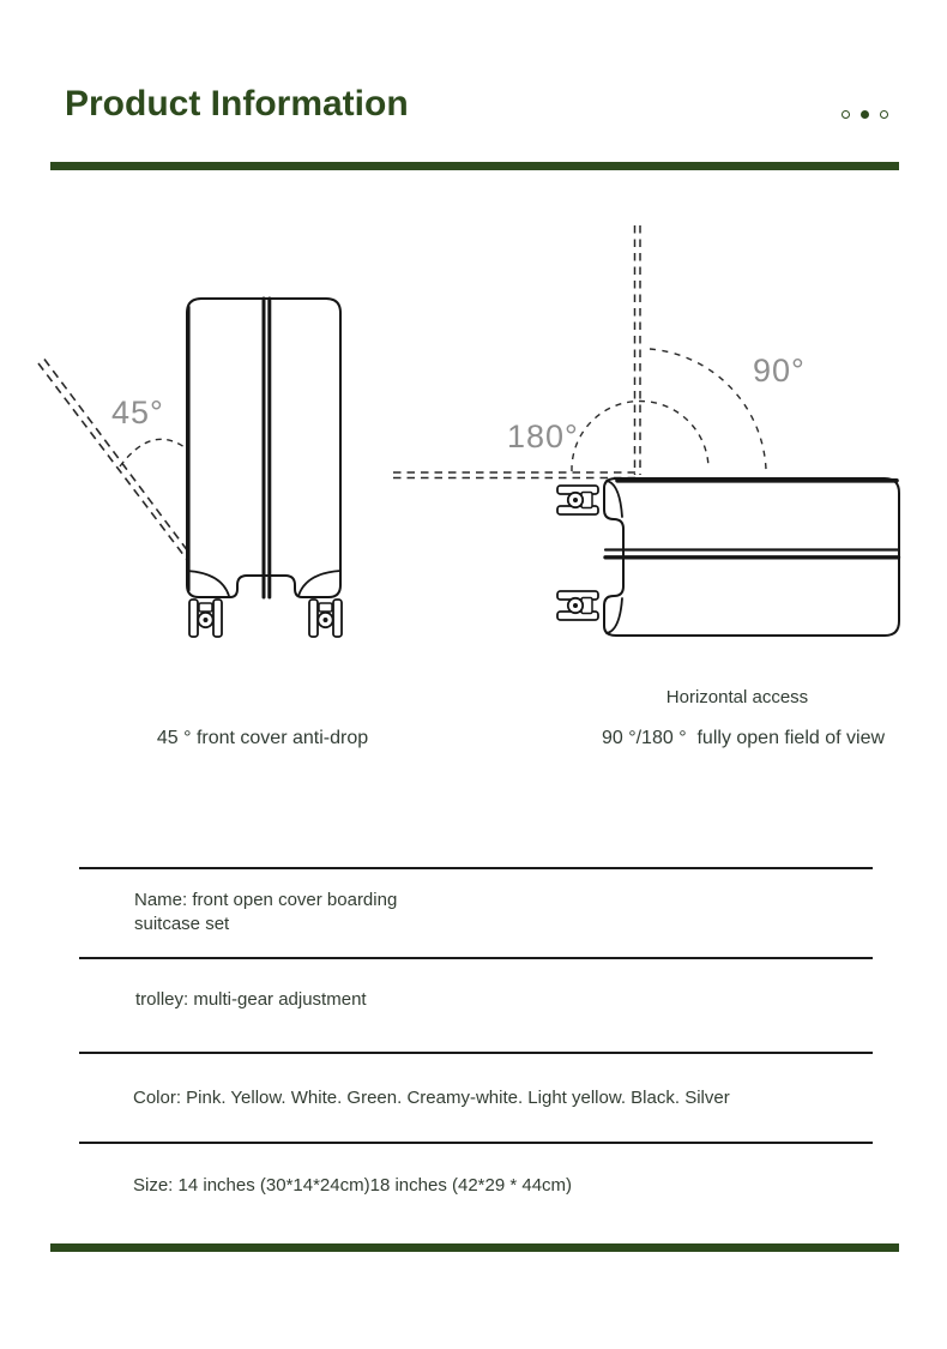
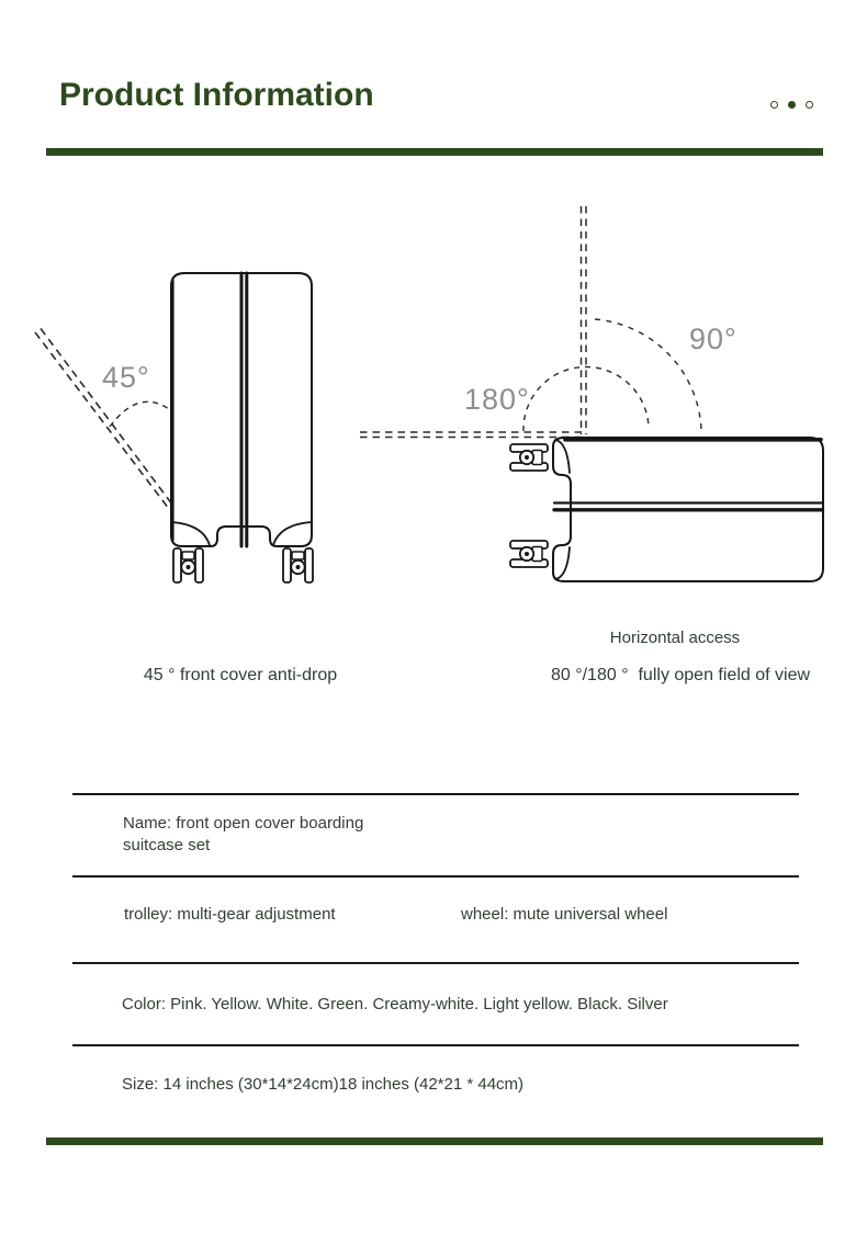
  Product Information
  45°
  90°
  180°
  45 ° front cover anti-drop
  Horizontal access
- 90 °/180 ° fully open field of view
+ 80 °/180 ° fully open field of view
  Name: front open cover boarding suitcase set
  trolley: multi-gear adjustment
+ wheel: mute universal wheel
  Color: Pink. Yellow. White. Green. Creamy-white. Light yellow. Black. Silver
- Size: 14 inches (30*14*24cm)18 inches (42*29 * 44cm)
+ Size: 14 inches (30*14*24cm)18 inches (42*21 * 44cm)
